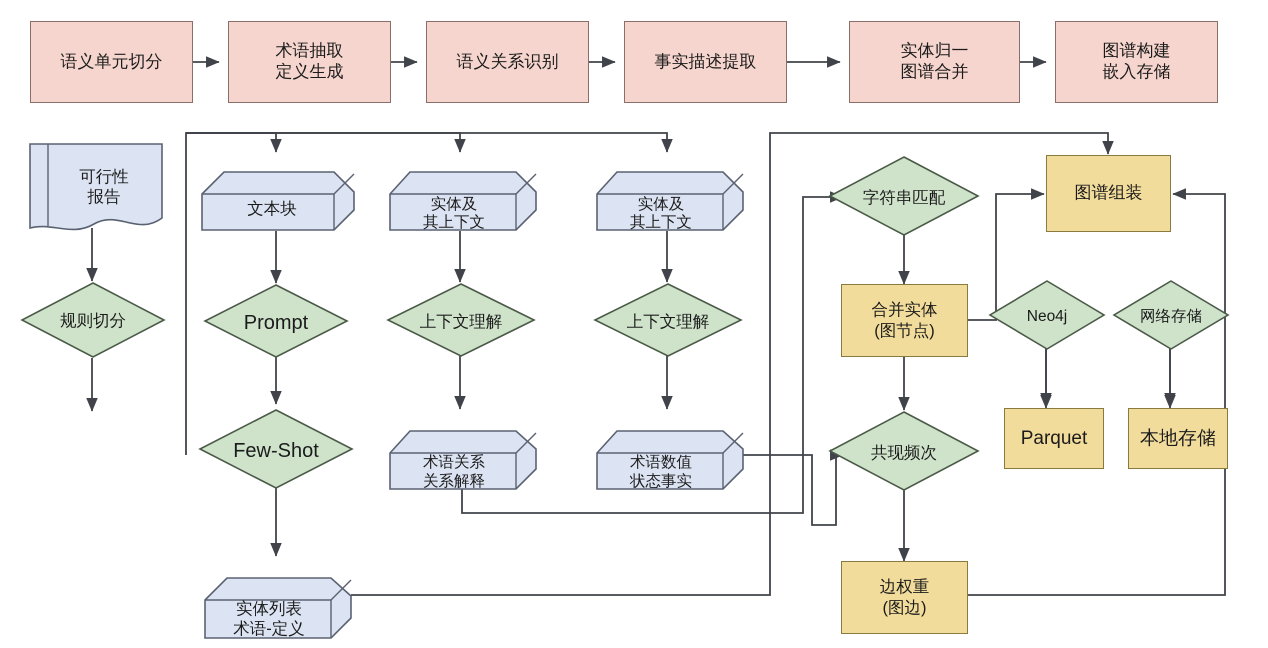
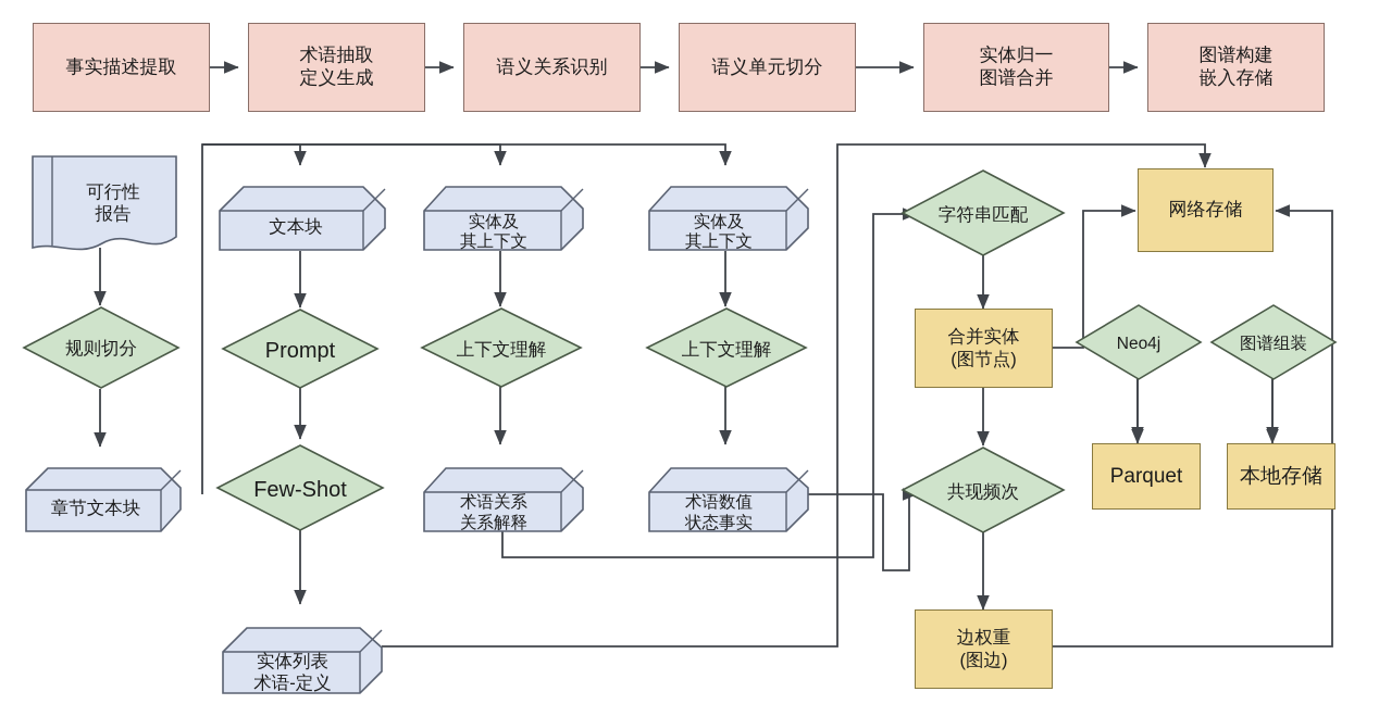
- 语义单元切分
+ 事实描述提取
  术语抽取
  定义生成
  语义关系识别
- 事实描述提取
+ 语义单元切分
  实体归一
  图谱合并
  图谱构建
  嵌入存储
  可行性
  报告
  规则切分
+ 章节文本块
  文本块
  Prompt
  Few-Shot
  实体列表
  术语-定义
  实体及
  其上下文
  上下文理解
  术语关系
  关系解释
  实体及
  其上下文
  上下文理解
  术语数值
  状态事实
  字符串匹配
  合并实体
  (图节点)
  共现频次
  边权重
  (图边)
- 图谱组装
+ 网络存储
  Neo4j
- 网络存储
+ 图谱组装
  Parquet
  本地存储
